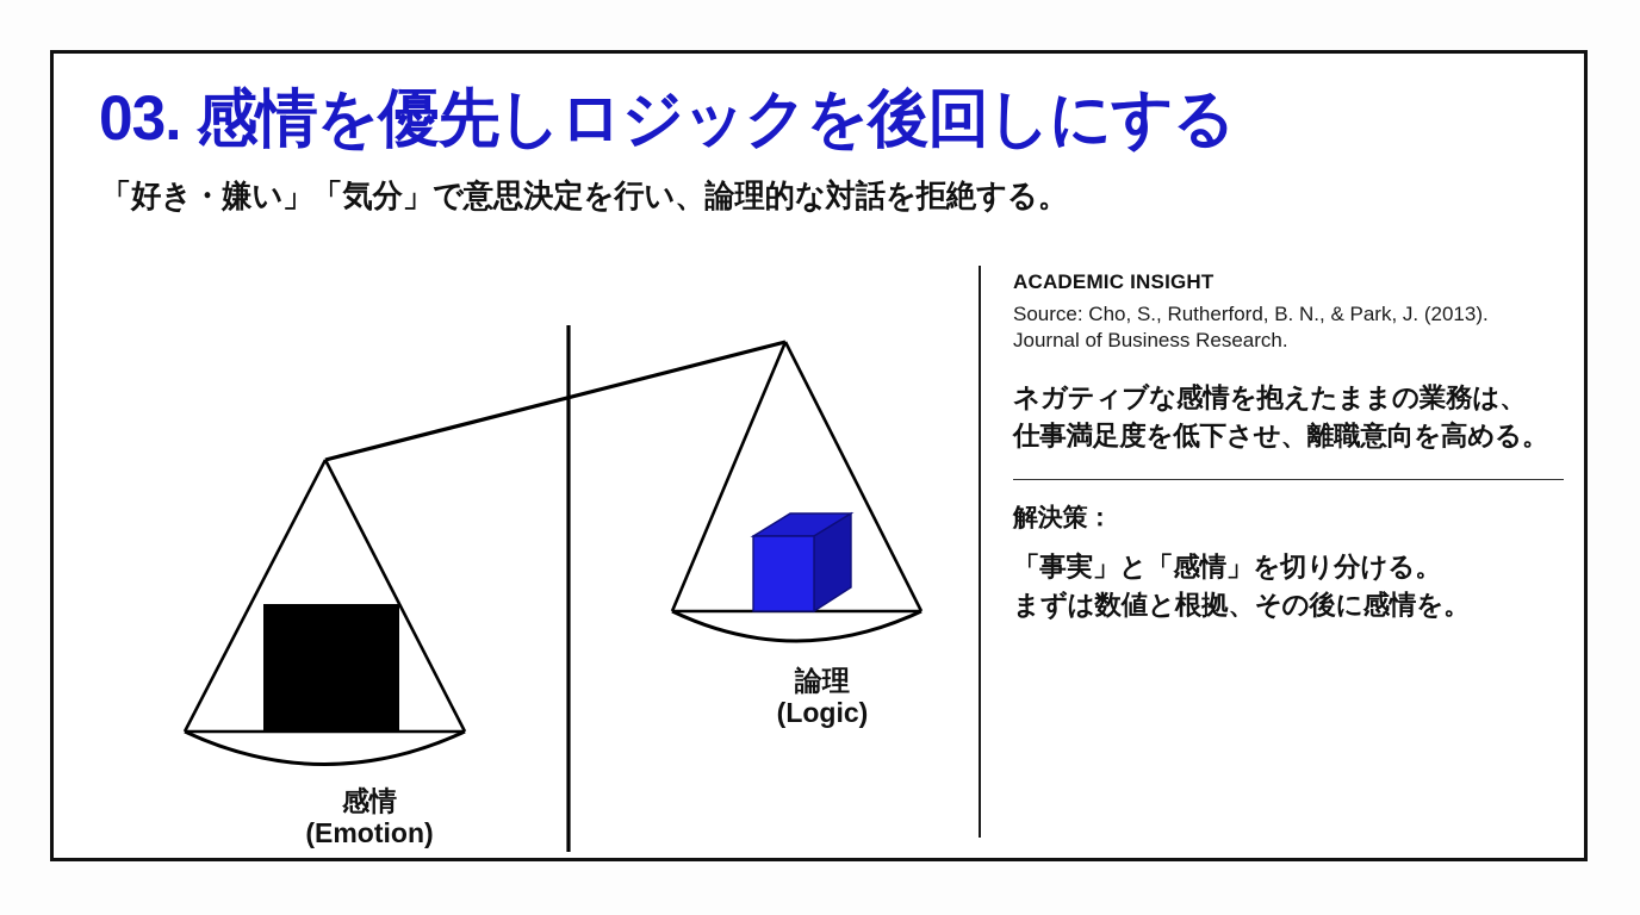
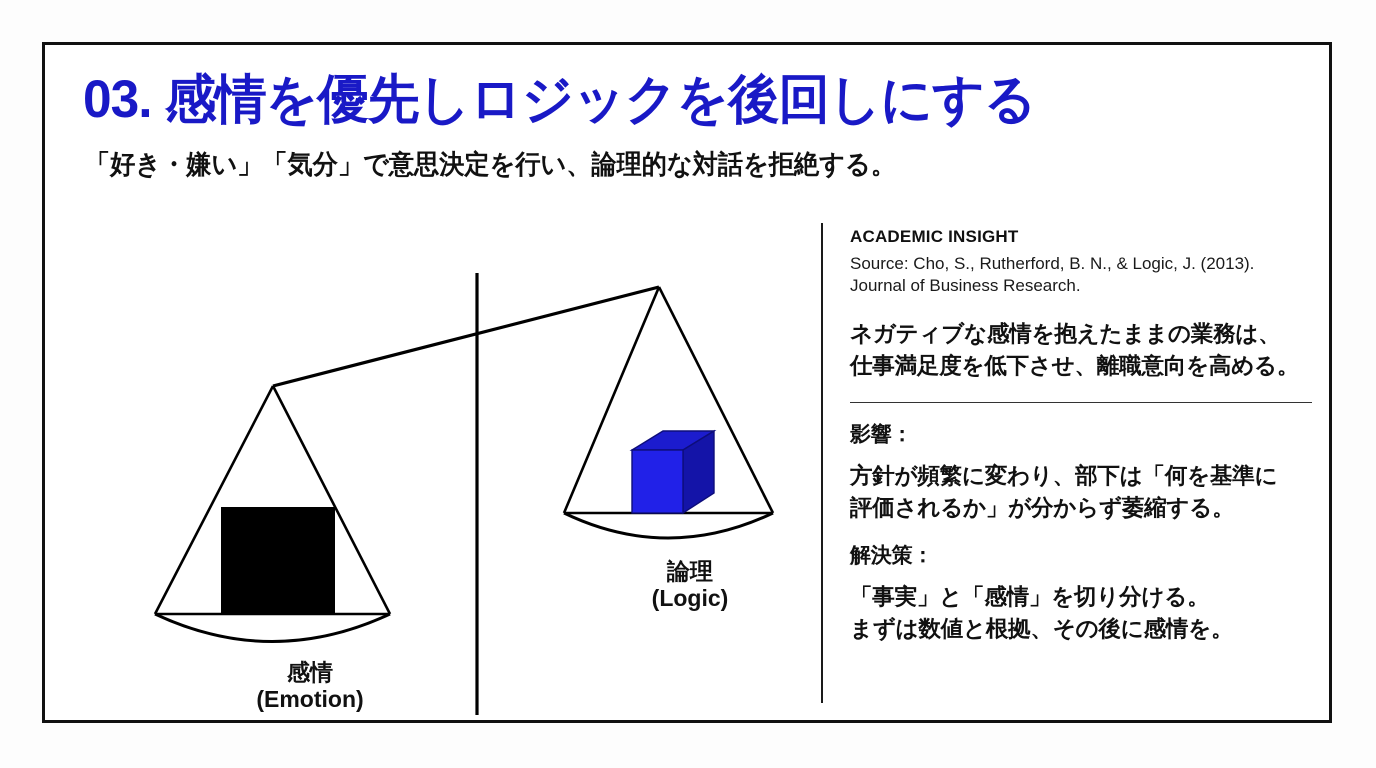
  03. 感情を優先しロジックを後回しにする
  「好き・嫌い」「気分」で意思決定を行い、論理的な対話を拒絶する。
  感情
  (Emotion)
  論理
  (Logic)
  ACADEMIC INSIGHT
- Source: Cho, S., Rutherford, B. N., & Park, J. (2013).
+ Source: Cho, S., Rutherford, B. N., & Logic, J. (2013).
  Journal of Business Research.
  ネガティブな感情を抱えたままの業務は、
  仕事満足度を低下させ、離職意向を高める。
+ 影響：
+ 方針が頻繁に変わり、部下は「何を基準に
+ 評価されるか」が分からず萎縮する。
  解決策：
  「事実」と「感情」を切り分ける。
  まずは数値と根拠、その後に感情を。
